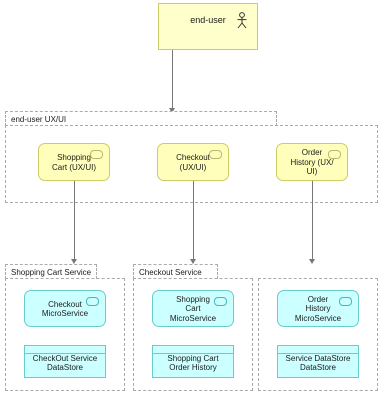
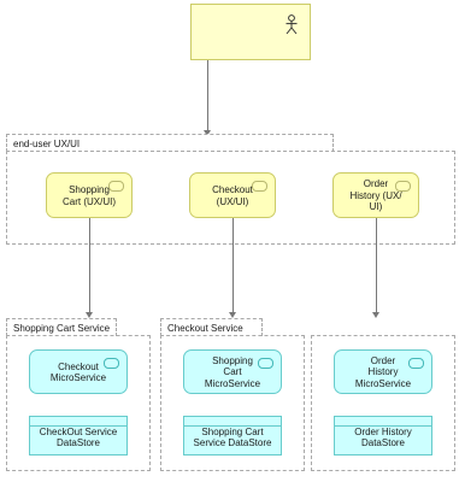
- end-user
  end-user UX/UI
  Shopping
  Cart (UX/UI)
  Checkout
  (UX/UI)
  Order
  History (UX/
  UI)
  Shopping Cart Service
  Checkout
  MicroService
  CheckOut Service
  DataStore
  Checkout Service
  Shopping
  Cart
  MicroService
  Shopping Cart
- Order History
+ Service DataStore
  Order
  History
  MicroService
- Service DataStore
+ Order History
  DataStore
